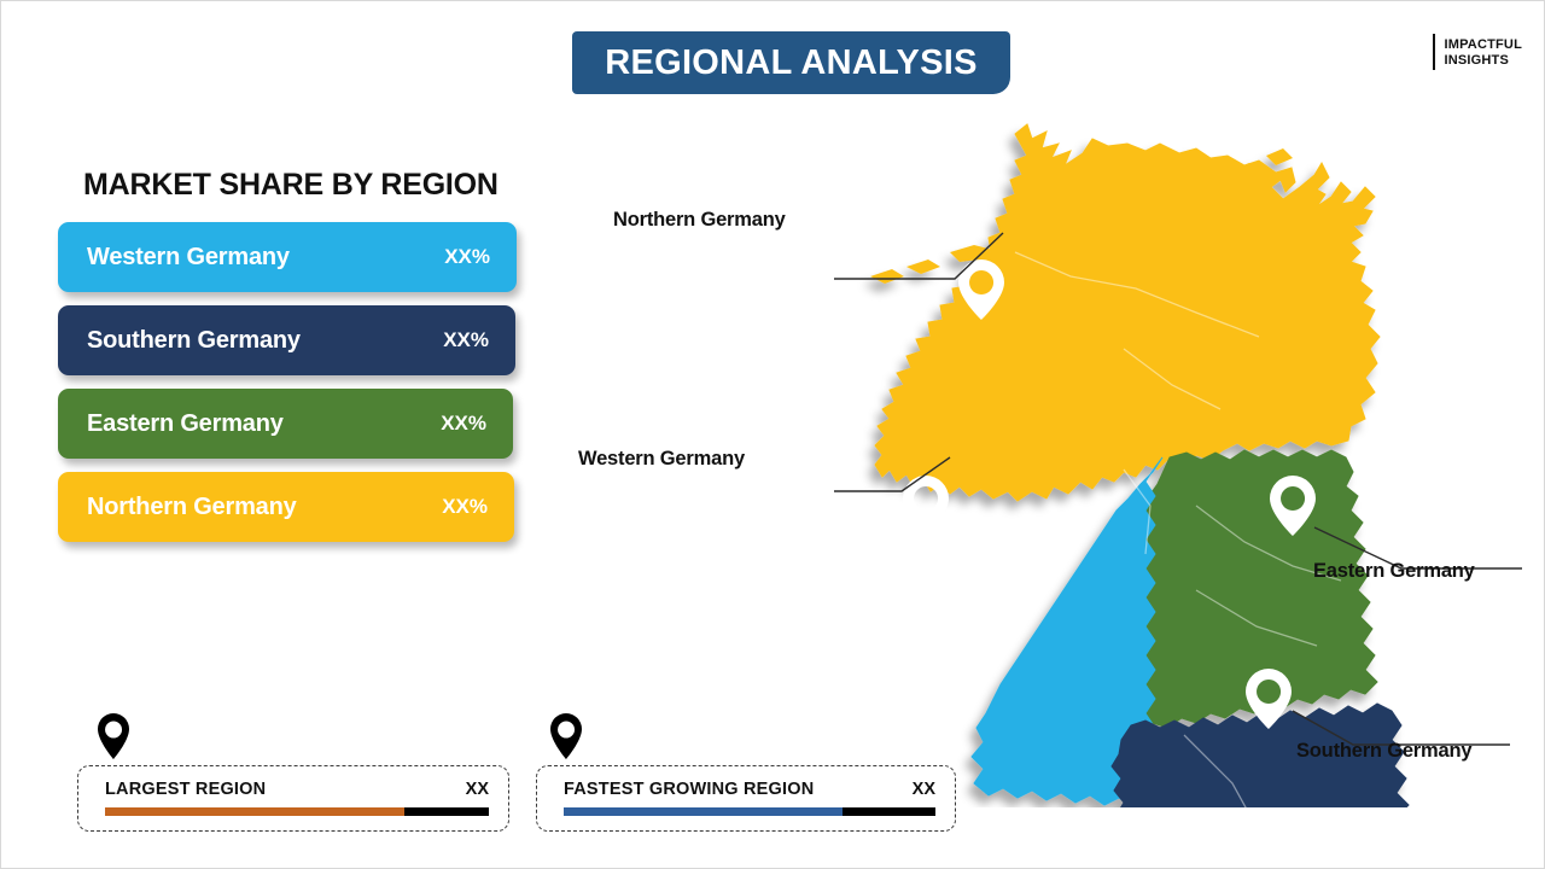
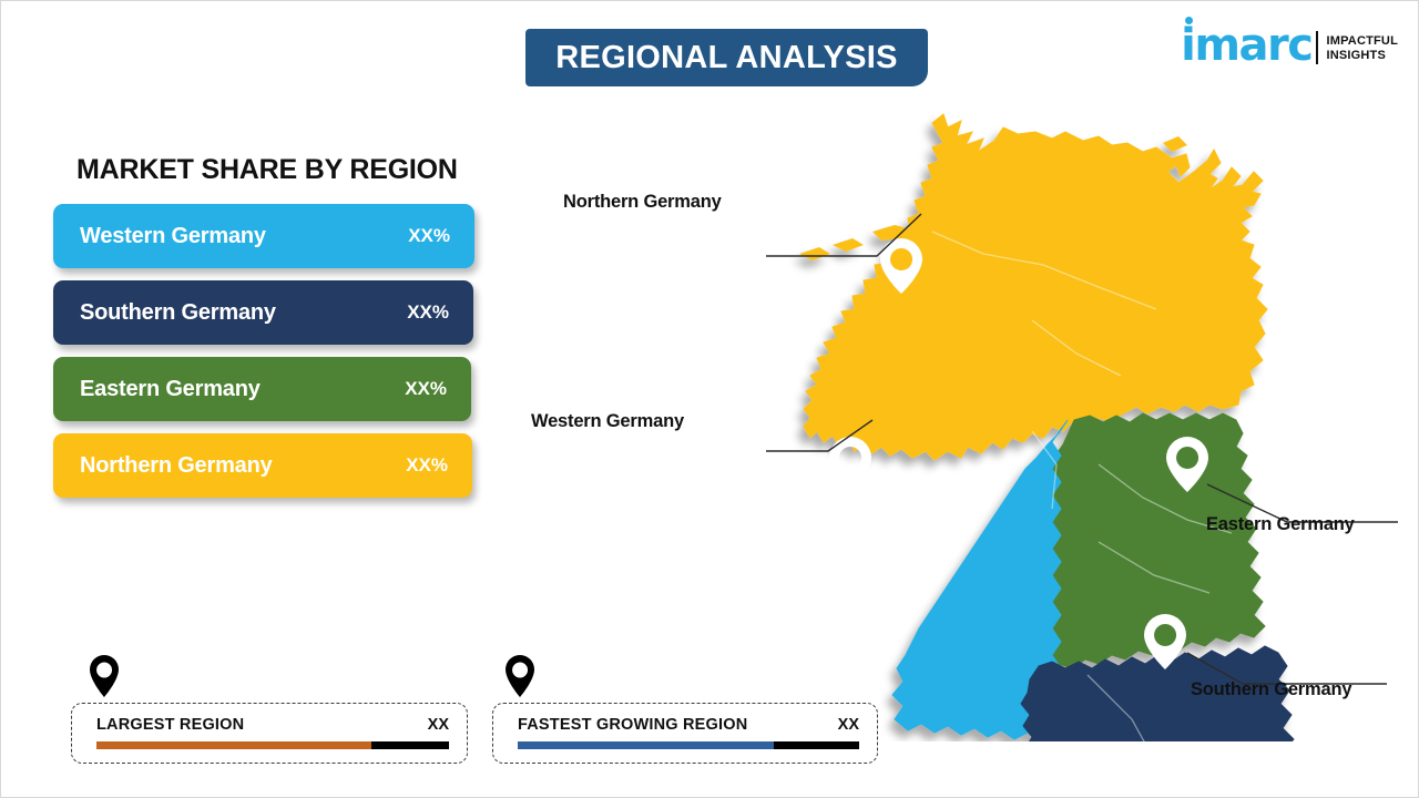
  REGIONAL ANALYSIS
+ imarc
  IMPACTFUL
  INSIGHTS
  MARKET SHARE BY REGION
  Western Germany
  XX%
  Southern Germany
  XX%
  Eastern Germany
  XX%
  Northern Germany
  XX%
  LARGEST REGION
  XX
  FASTEST GROWING REGION
  XX
  Northern Germany
  Western Germany
  Eastern Germany
  Southern Germany
